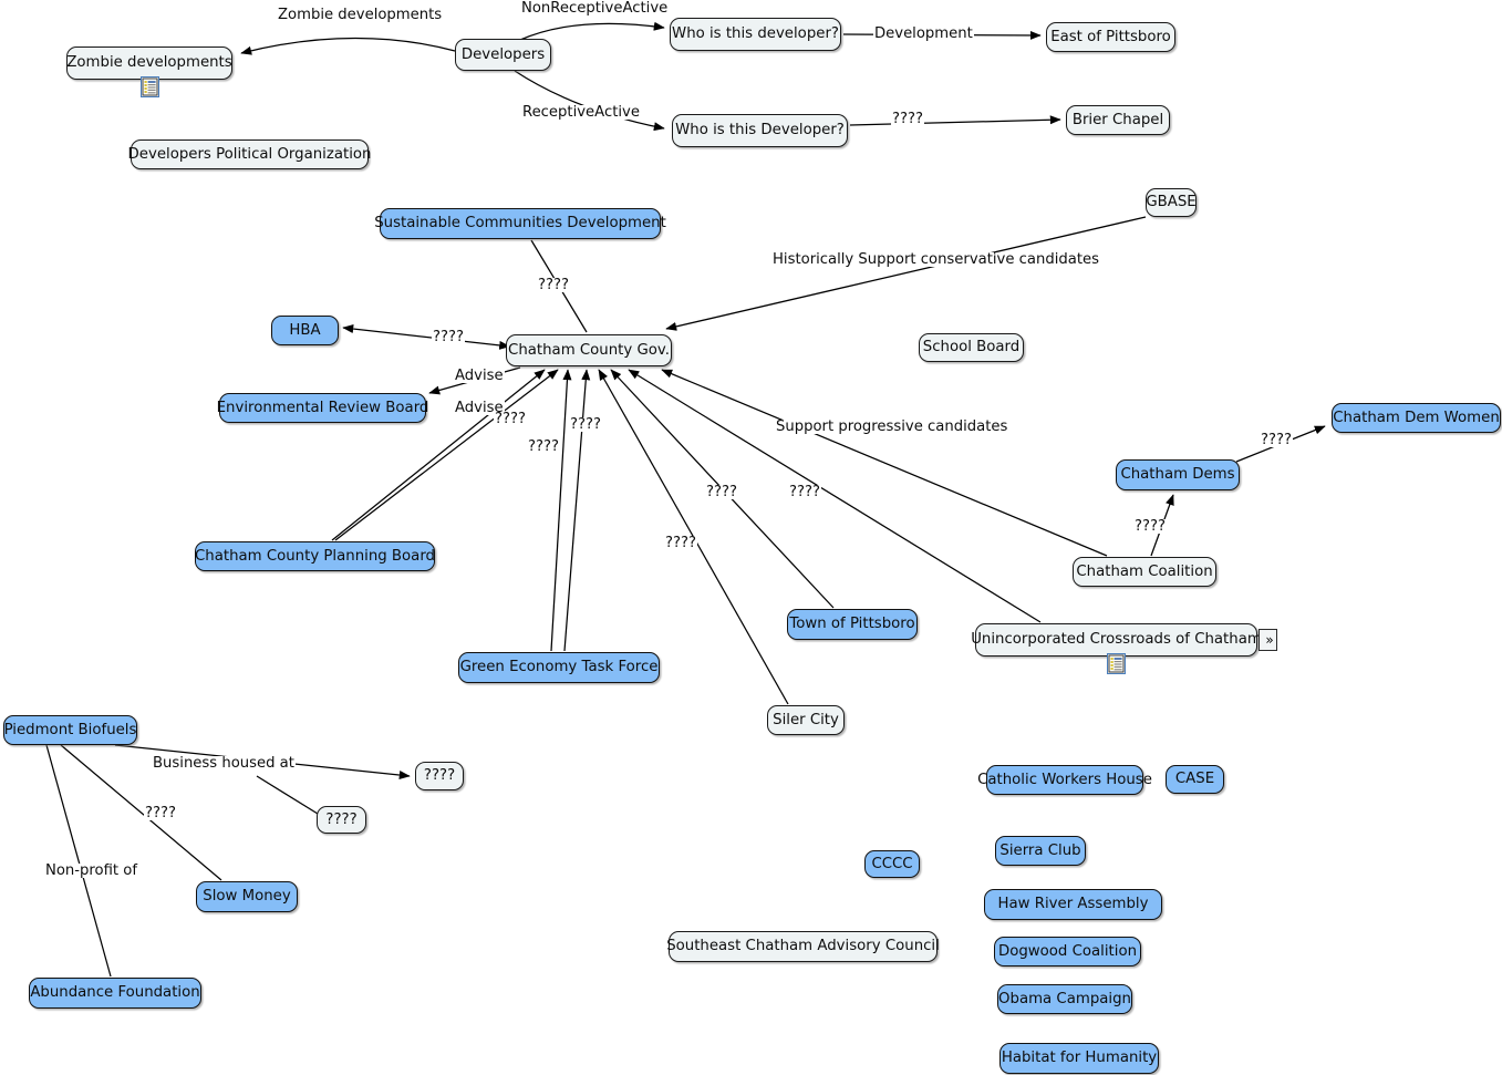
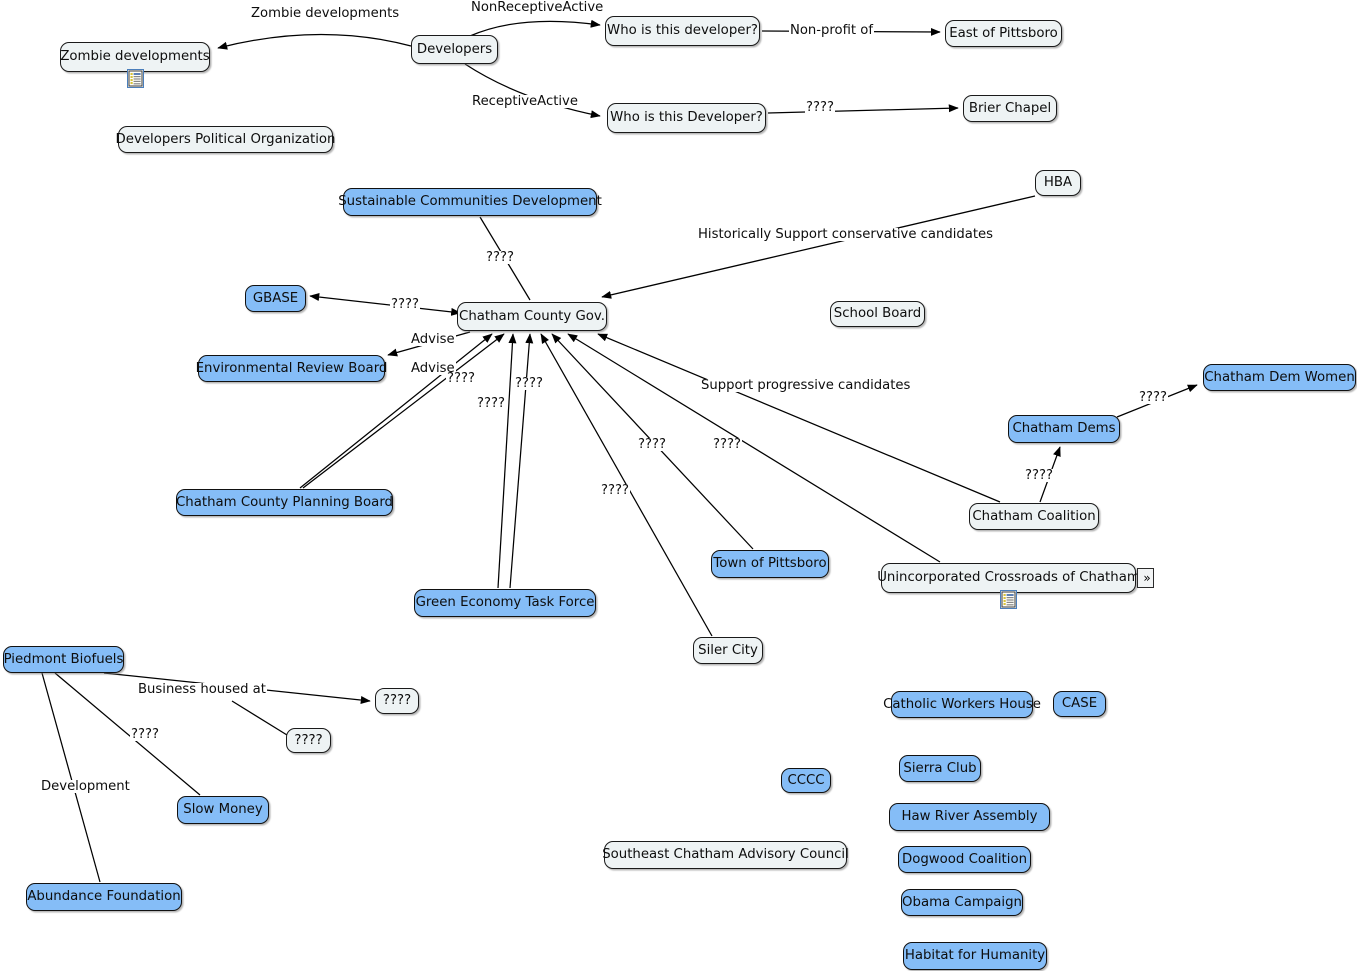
  Zombie developments
  Developers
  Who is this developer?
  East of Pittsboro
  Who is this Developer?
  Brier Chapel
  Developers Political Organization
- GBASE
+ HBA
  Sustainable Communities Development
- HBA
+ GBASE
  Chatham County Gov.
  School Board
  Environmental Review Board
  Chatham Dem Women
  Chatham Dems
  Chatham County Planning Board
  Chatham Coalition
  Town of Pittsboro
  Unincorporated Crossroads of Chatham
  »
  Green Economy Task Force
  Siler City
  Piedmont Biofuels
  ????
  ????
  Catholic Workers House
  CASE
  Sierra Club
  CCCC
  Haw River Assembly
  Southeast Chatham Advisory Council
  Dogwood Coalition
  Obama Campaign
  Slow Money
  Abundance Foundation
  Habitat for Humanity
  Zombie developments
  NonReceptiveActive
  ReceptiveActive
- Development
+ Non-profit of
  ????
  ????
  Historically Support conservative candidates
  ????
  Advise
  Advise
  ????
  ????
  ????
  ????
  ????
  ????
  Support progressive candidates
  ????
  ????
  Business housed at
  ????
- Non-profit of
+ Development
